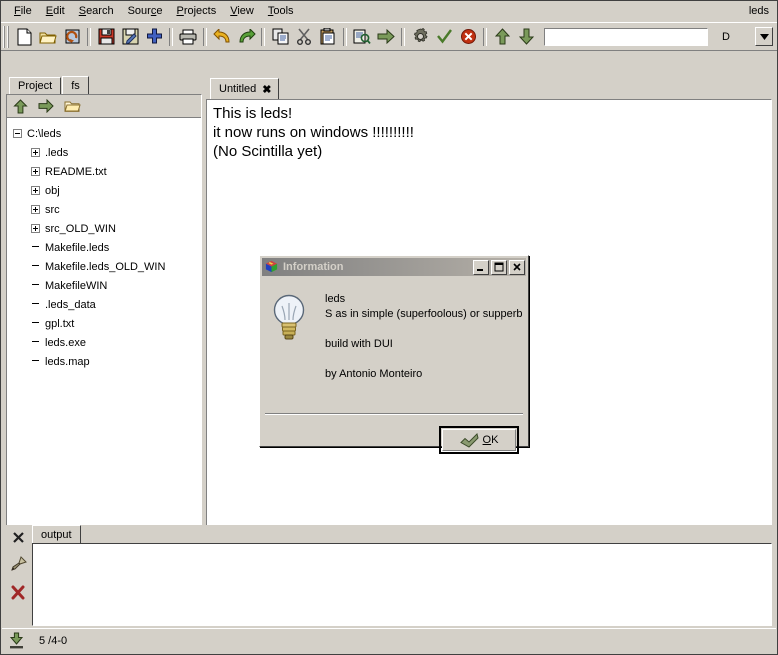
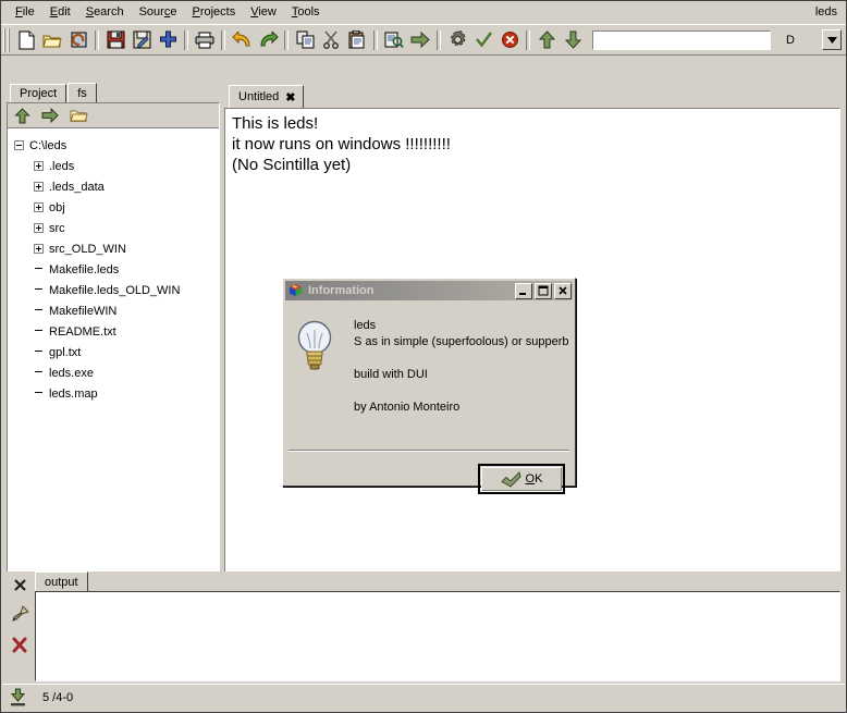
  File
  Edit
  Search
  Source
  Projects
  View
  Tools
  leds
  D
  Project
  fs
  C:\leds
  .leds
- README.txt
+ .leds_data
  obj
  src
  src_OLD_WIN
  Makefile.leds
  Makefile.leds_OLD_WIN
  MakefileWIN
- .leds_data
+ README.txt
  gpl.txt
  leds.exe
  leds.map
  Untitled
  ✖
  This is leds!
  it now runs on windows !!!!!!!!!!
  (No Scintilla yet)
  output
  5 /4-0
  Information
  leds
  S as in simple (superfoolous) or supperb
  build with DUI
  by Antonio Monteiro
  OK
